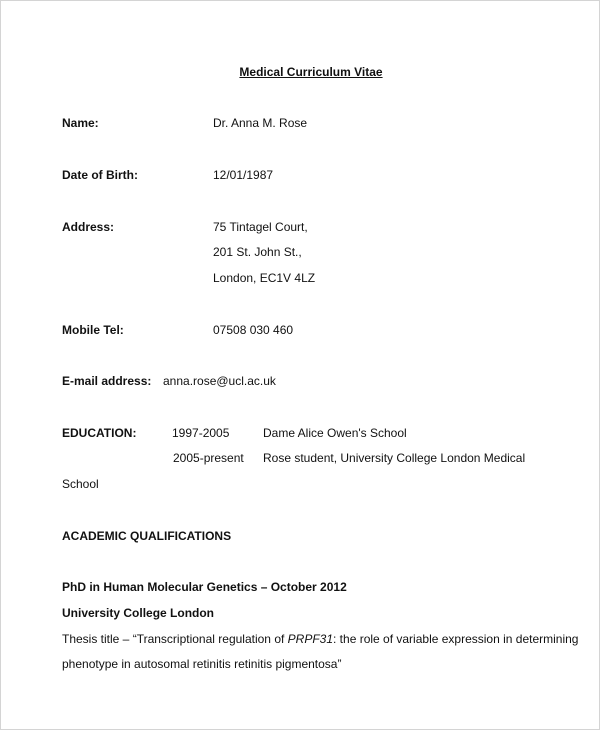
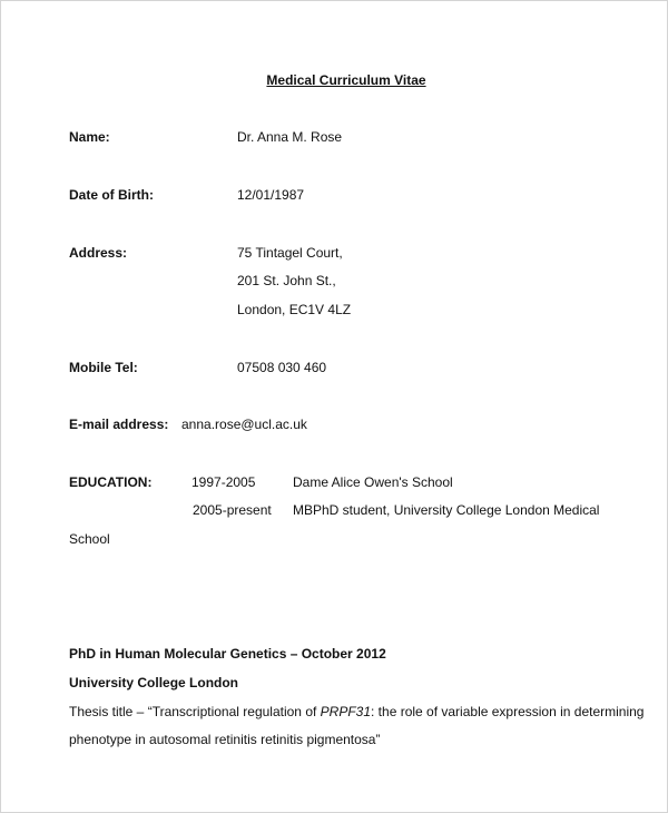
  Medical Curriculum Vitae
  Name:
  Dr. Anna M. Rose
  Date of Birth:
  12/01/1987
  Address:
  75 Tintagel Court,
  201 St. John St.,
  London, EC1V 4LZ
  Mobile Tel:
  07508 030 460
  E-mail address:
  anna.rose@ucl.ac.uk
  EDUCATION:
  1997-2005
  Dame Alice Owen's School
  2005-present
- Rose student, University College London Medical
+ MBPhD student, University College London Medical
  School
- ACADEMIC QUALIFICATIONS
  PhD in Human Molecular Genetics – October 2012
  University College London
  Thesis title – “Transcriptional regulation of PRPF31: the role of variable expression in determining
  phenotype in autosomal retinitis retinitis pigmentosa”
